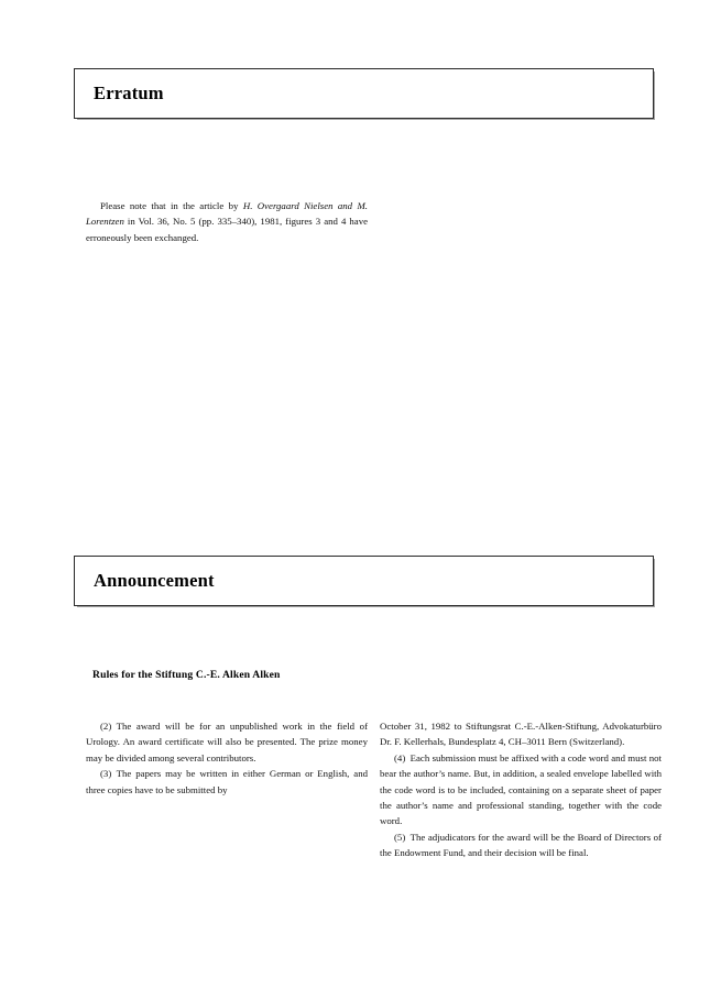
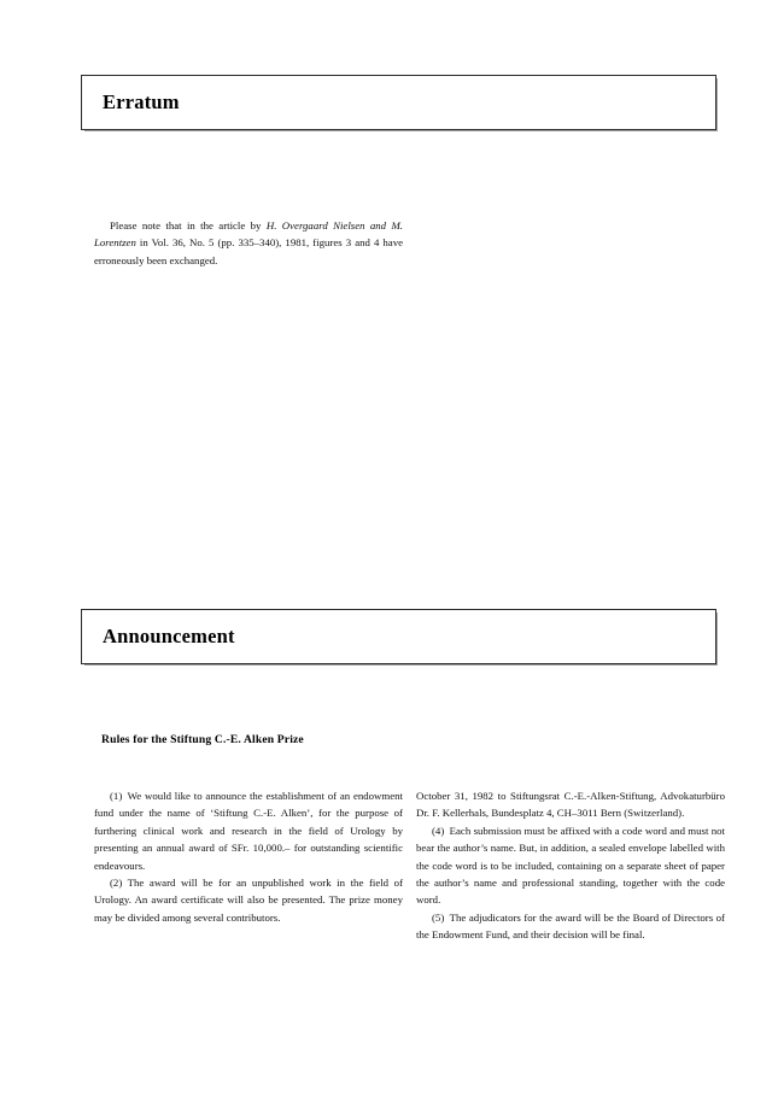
  Erratum
  Please note that in the article by H. Overgaard Nielsen and M. Lorentzen in Vol. 36, No. 5 (pp. 335–340), 1981, figures 3 and 4 have erroneously been exchanged.
  Announcement
- Rules for the Stiftung C.-E. Alken Alken
+ Rules for the Stiftung C.-E. Alken Prize
+ (1) We would like to announce the establishment of an endowment fund under the name of ‘Stiftung C.-E. Alken’, for the purpose of furthering clinical work and research in the field of Urology by presenting an annual award of SFr. 10,000.– for outstanding scientific endeavours.
  (2) The award will be for an unpublished work in the field of Urology. An award certificate will also be presented. The prize money may be divided among several contributors.
- (3) The papers may be written in either German or English, and three copies have to be submitted by
  October 31, 1982 to Stiftungsrat C.-E.-Alken-Stiftung, Advokaturbüro Dr. F. Kellerhals, Bundesplatz 4, CH–3011 Bern (Switzerland).
  (4) Each submission must be affixed with a code word and must not bear the author’s name. But, in addition, a sealed envelope labelled with the code word is to be included, containing on a separate sheet of paper the author’s name and professional standing, together with the code word.
  (5) The adjudicators for the award will be the Board of Directors of the Endowment Fund, and their decision will be final.
